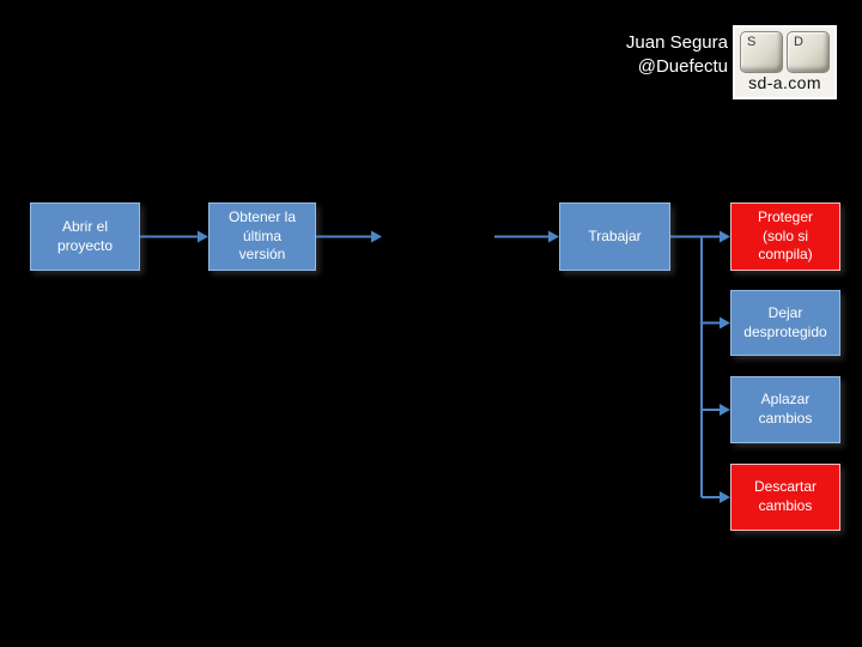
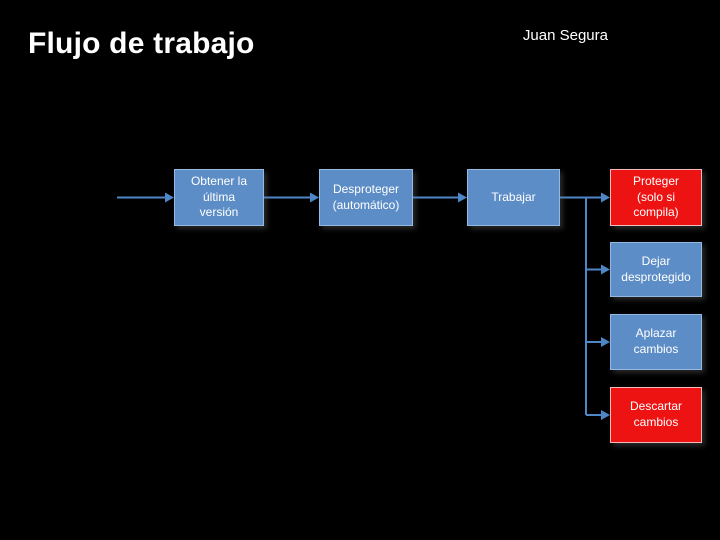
+ Flujo de trabajo
  Juan Segura
- @Duefectu
- S
- D
- sd-a.com
- Abrir el proyecto
  Obtener la última versión
+ Desproteger (automático)
  Trabajar
  Proteger (solo si compila)
  Dejar desprotegido
  Aplazar cambios
  Descartar cambios
